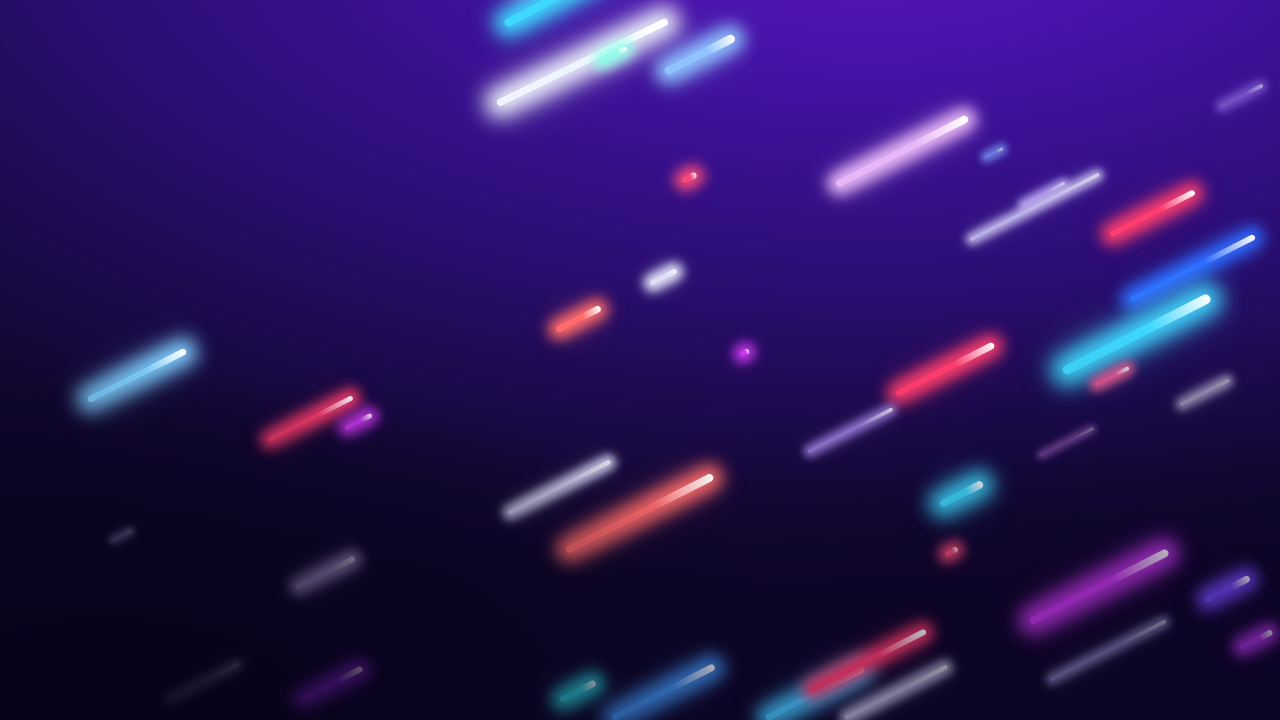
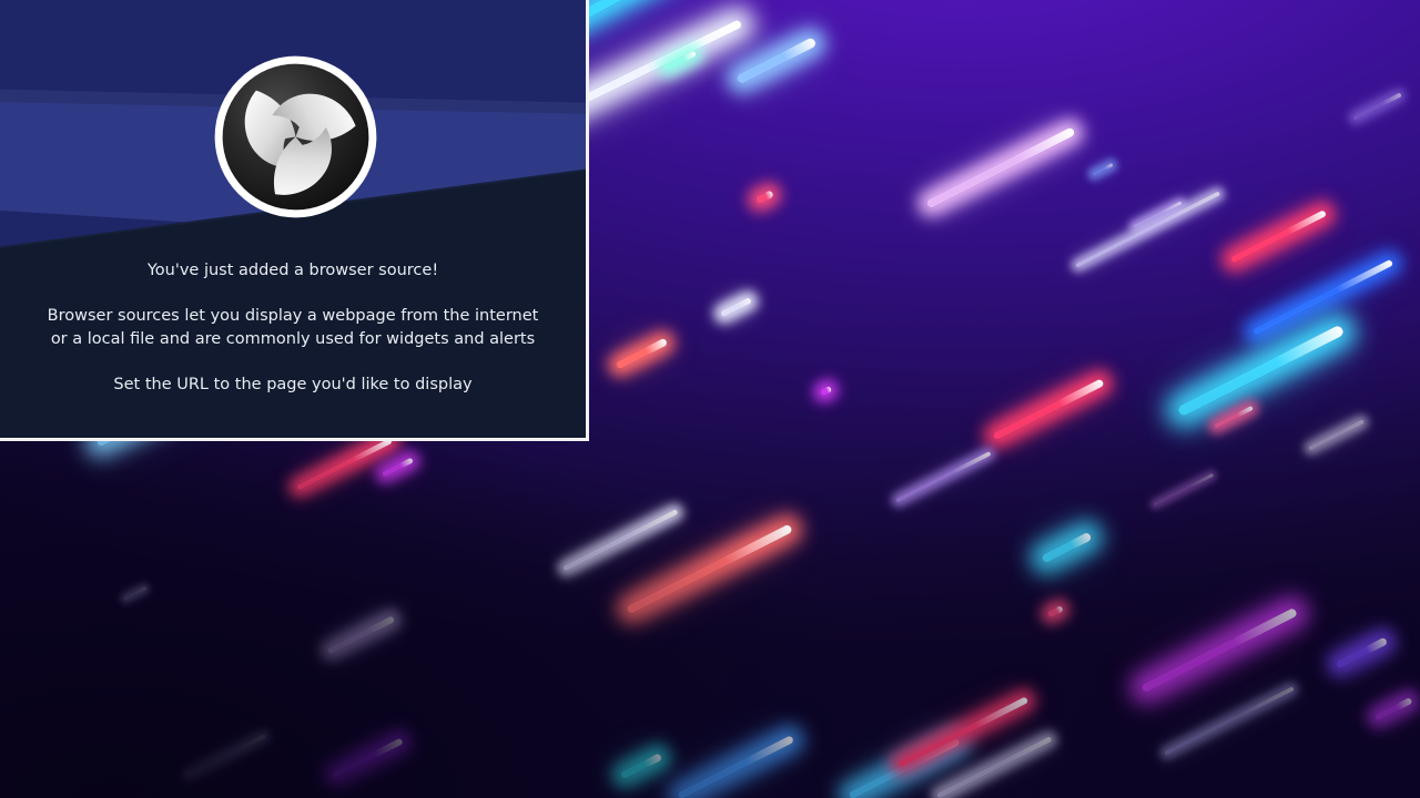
+ You've just added a browser source!
+ Browser sources let you display a webpage from the internet
+ or a local file and are commonly used for widgets and alerts
+ Set the URL to the page you'd like to display
